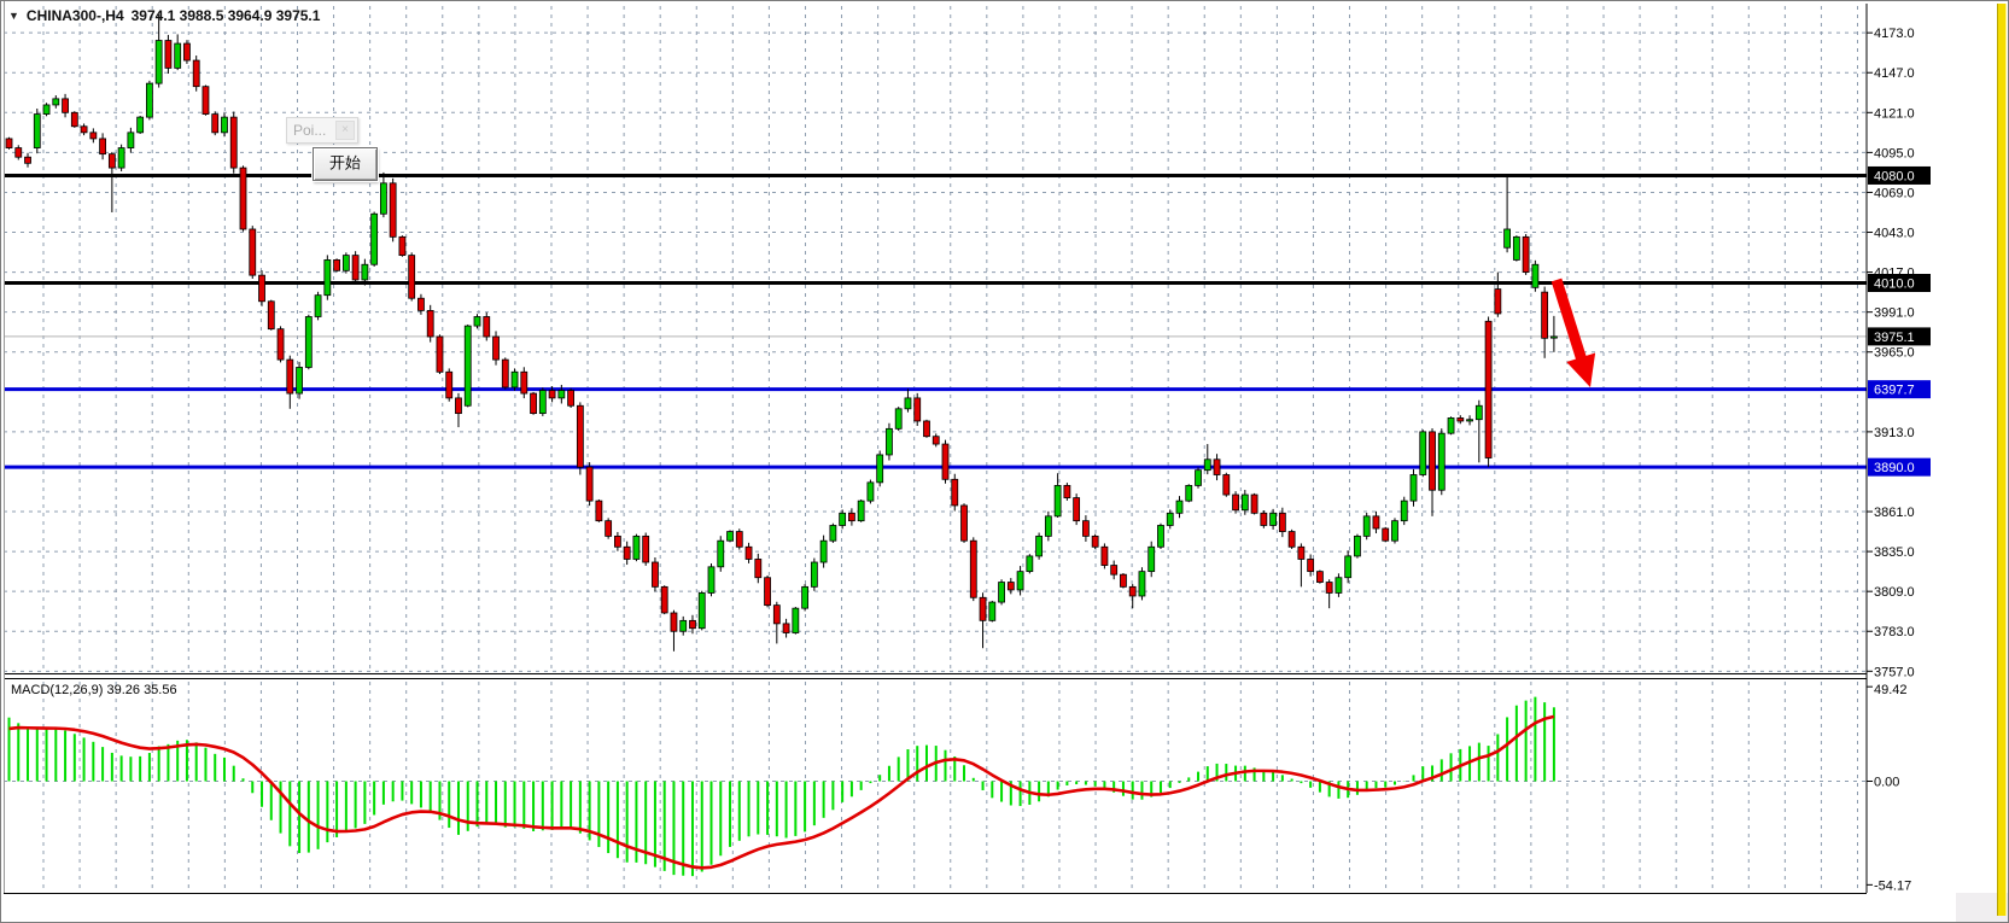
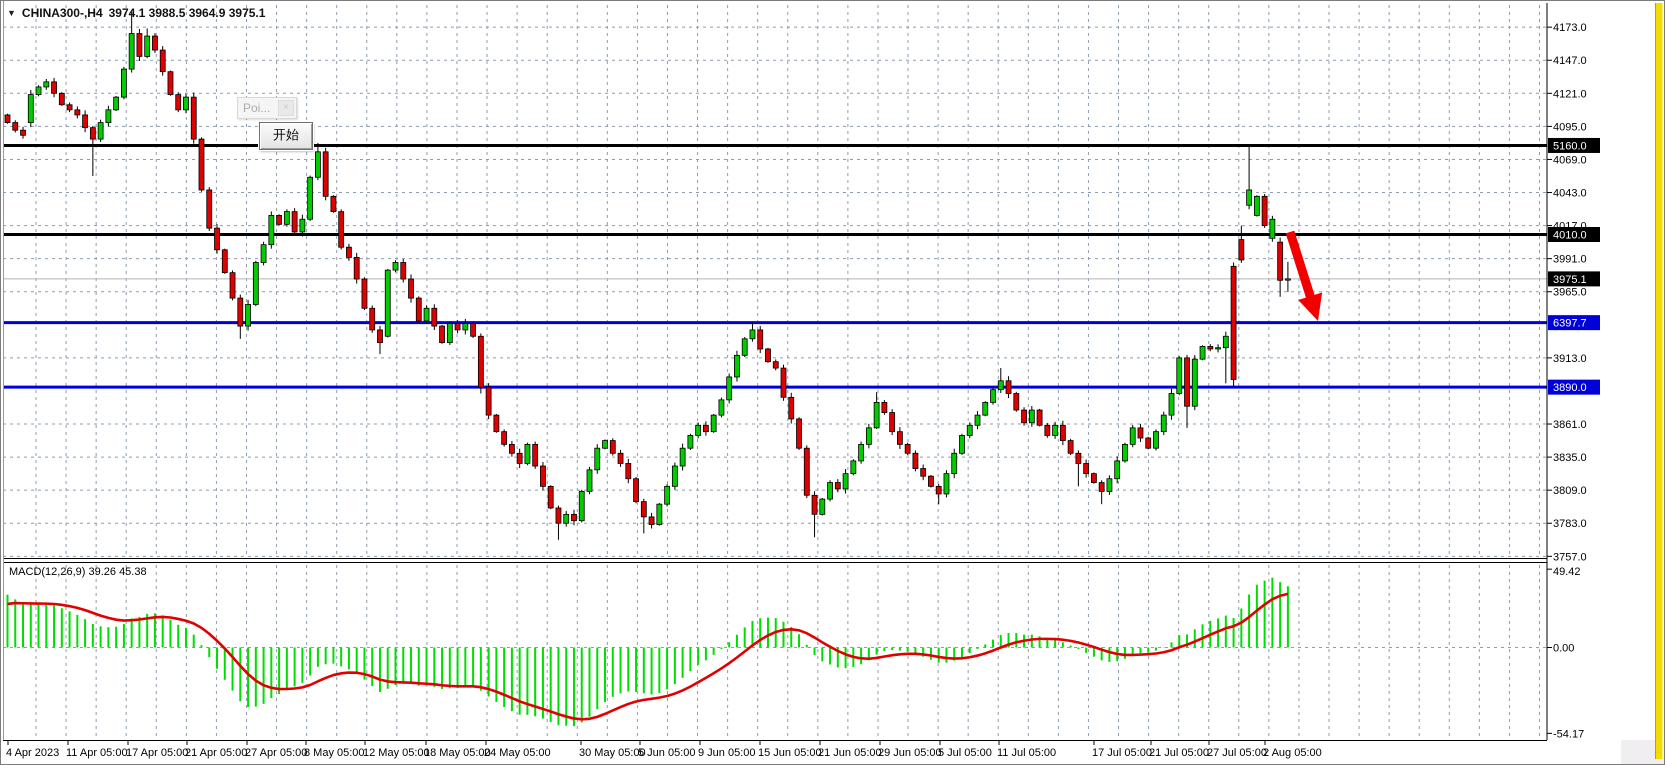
  4173.0
  4147.0
  4121.0
  4095.0
  4069.0
  4043.0
  4017.0
  3991.0
  3965.0
  3913.0
  3861.0
  3835.0
  3809.0
  3783.0
  3757.0
- 4080.0
+ 5160.0
  4010.0
  6397.7
  3890.0
  3975.1
  49.42
  0.00
  -54.17
+ 4 Apr 2023
+ 11 Apr 05:00
+ 17 Apr 05:00
+ 21 Apr 05:00
+ 27 Apr 05:00
+ 8 May 05:00
+ 12 May 05:00
+ 18 May 05:00
+ 24 May 05:00
+ 30 May 05:00
+ 5 Jun 05:00
+ 9 Jun 05:00
+ 15 Jun 05:00
+ 21 Jun 05:00
+ 29 Jun 05:00
+ 5 Jul 05:00
+ 11 Jul 05:00
+ 17 Jul 05:00
+ 21 Jul 05:00
+ 27 Jul 05:00
+ 2 Aug 05:00
  ▼
  CHINA300-,H4
  3974.1 3988.5 3964.9 3975.1
- MACD(12,26,9) 39.26 35.56
+ MACD(12,26,9) 39.26 45.38
  Poi...
  ×
  开始
